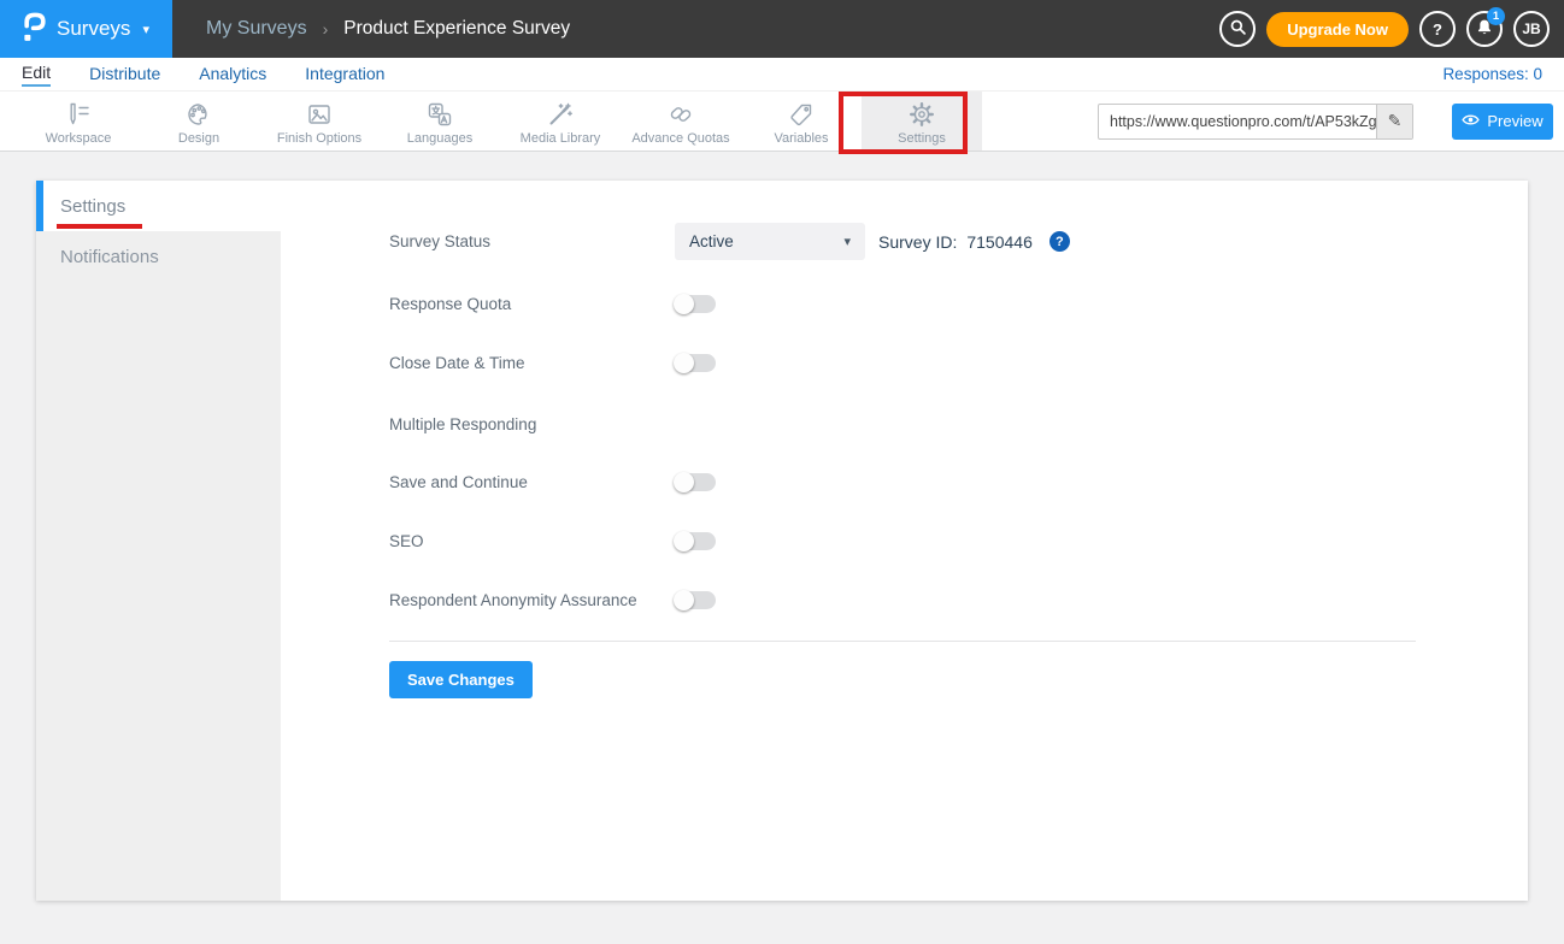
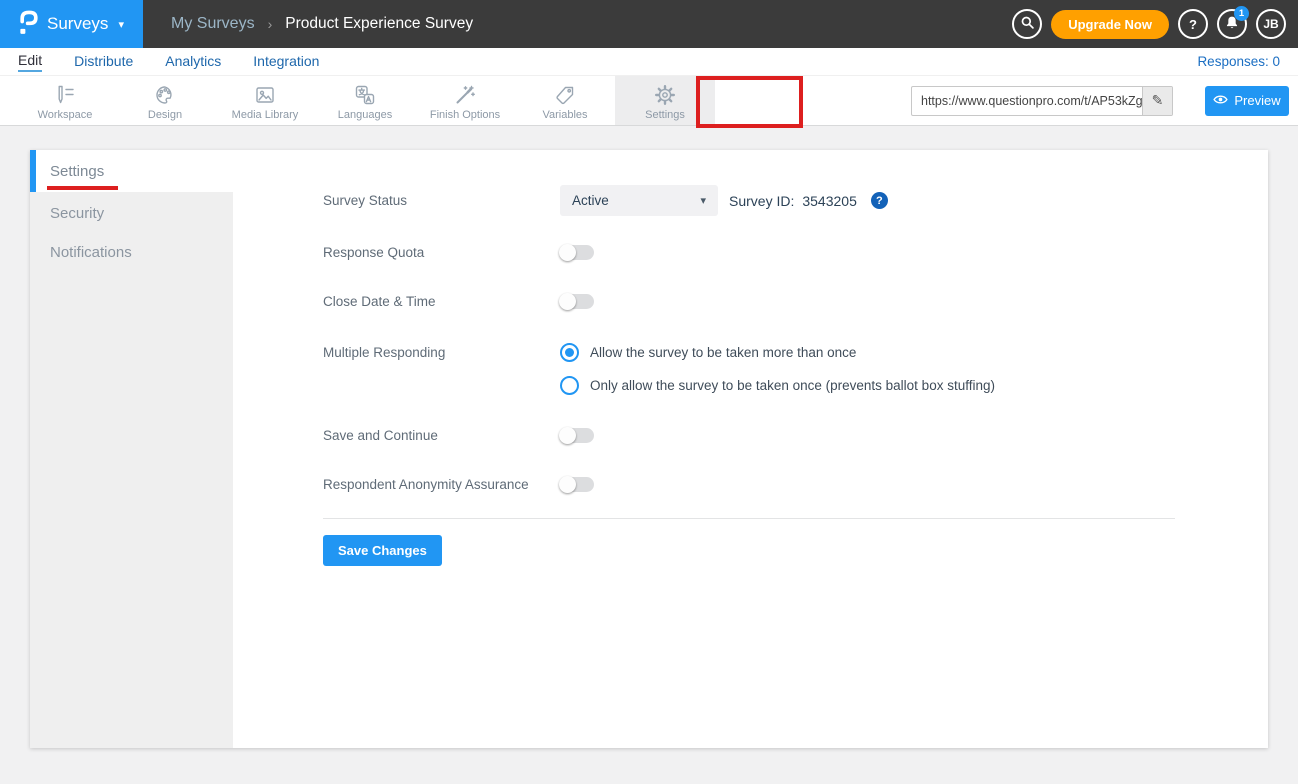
  Surveys
  ▾
  My Surveys
  ›
  Product Experience Survey
  Upgrade Now
  ?
  1
  JB
  Edit
  Distribute
  Analytics
  Integration
  Responses: 0
  Workspace
  Design
- Finish Options
+ Media Library
  Languages
- Media Library
+ Finish Options
- Advance Quotas
  Variables
  Settings
  https://www.questionpro.com/t/AP53kZg
  ✎
  Preview
  Settings
+ Security
  Notifications
  Survey Status
  Active
  ▾
  Survey ID:
- 7150446
+ 3543205
  ?
  Response Quota
  Close Date & Time
  Multiple Responding
+ Allow the survey to be taken more than once
+ Only allow the survey to be taken once (prevents ballot box stuffing)
  Save and Continue
- SEO
  Respondent Anonymity Assurance
  Save Changes
